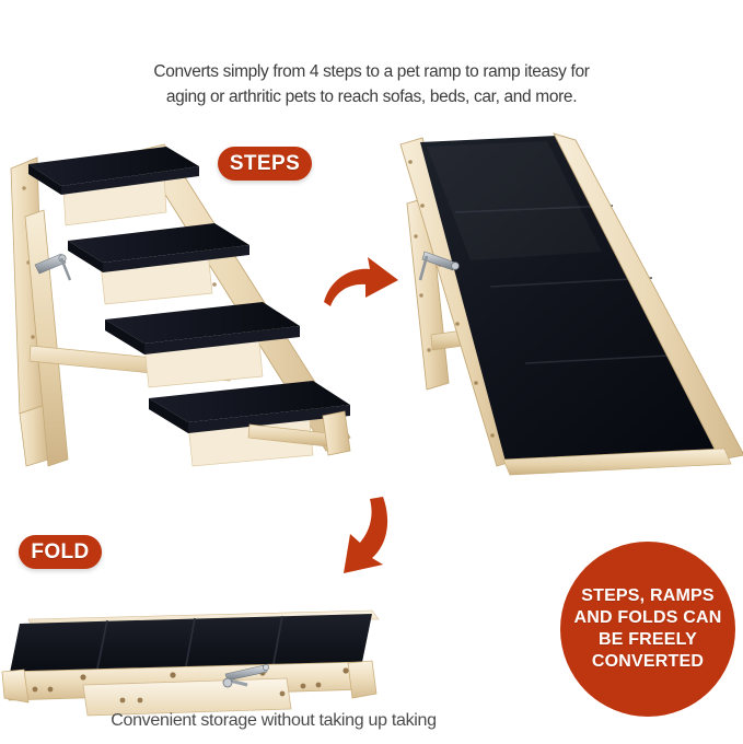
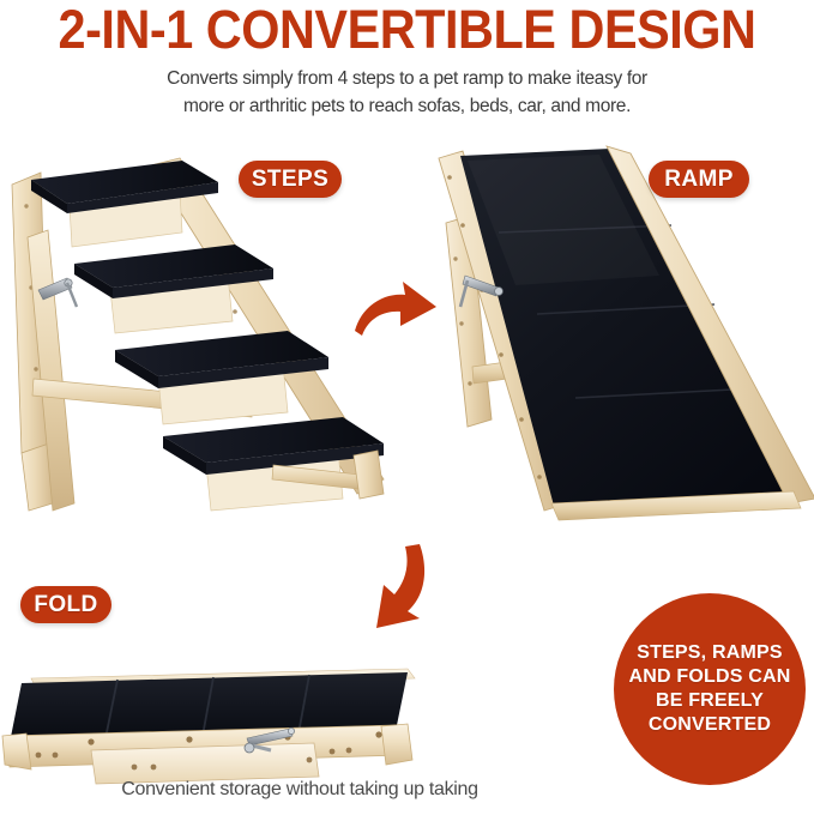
+ 2-IN-1 CONVERTIBLE DESIGN
- Converts simply from 4 steps to a pet ramp to ramp iteasy for
+ Converts simply from 4 steps to a pet ramp to make iteasy for
- aging or arthritic pets to reach sofas, beds, car, and more.
+ more or arthritic pets to reach sofas, beds, car, and more.
  STEPS
+ RAMP
  FOLD
  STEPS, RAMPS
  AND FOLDS CAN
  BE FREELY
  CONVERTED
  Convenient storage without taking up taking
